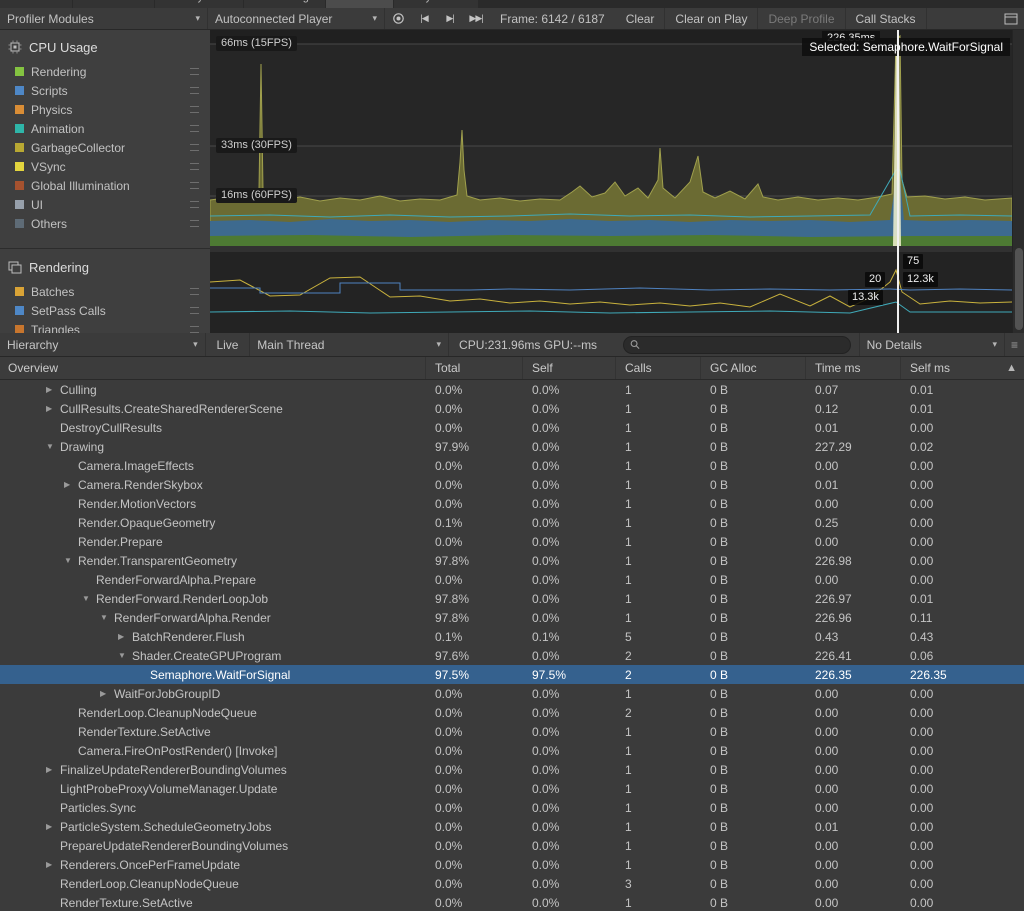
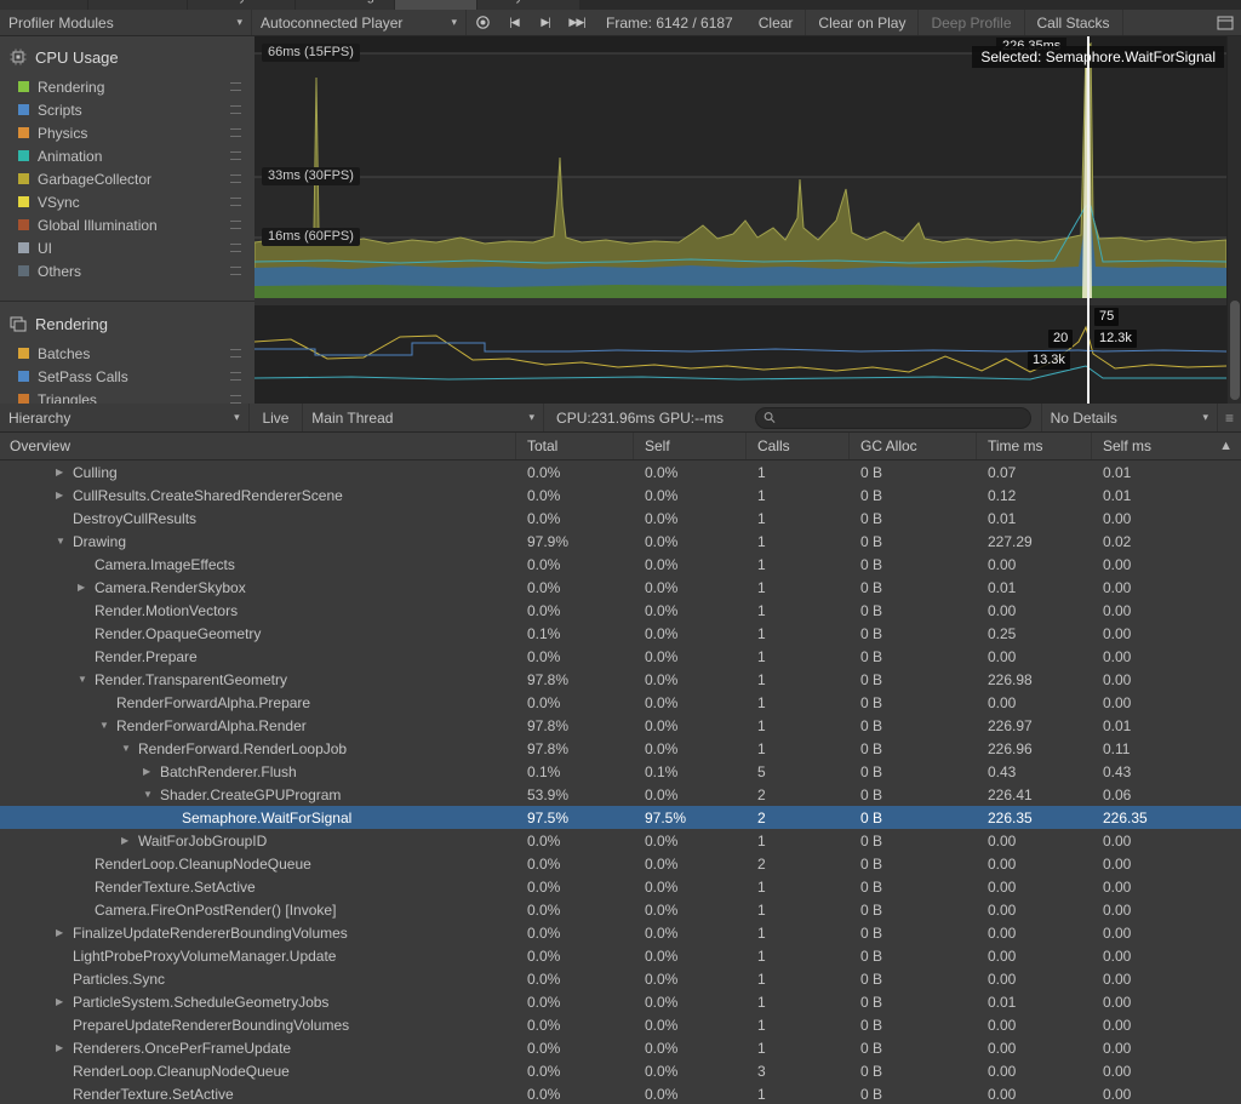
  Profiler Modules
  ▾
  Autoconnected Player
  ▾
  |◀
  ▶|
  ▶▶|
  Frame: 6142 / 6187
  Clear
  Clear on Play
  Deep Profile
  Call Stacks
  CPU Usage
  Rendering
  Scripts
  Physics
  Animation
  GarbageCollector
  VSync
  Global Illumination
  UI
  Others
  Rendering
  Batches
  SetPass Calls
  Triangles
  66ms (15FPS)
  33ms (30FPS)
  16ms (60FPS)
  Selected: Semahore.WaitForSignal
  75
  20
  12.3k
  13.3k
  Hierarchy
  ▾
  Live
  Main Thread
  ▾
  CPU:231.96ms GPU:--ms
  No Details
  ▾
  ≡
  Overview
  Total
  Self
  Calls
  GC Alloc
  Time ms
  Self ms
  ▲
  ▶
  Culling
  0.0%
  0.0%
  1
  0 B
  0.07
  0.01
  ▶
  CullResults.CreateSharedRendererScene
  0.0%
  0.0%
  1
  0 B
  0.12
  0.01
  DestroyCullResults
  0.0%
  0.0%
  1
  0 B
  0.01
  0.00
  ▼
  Drawing
  97.9%
  0.0%
  1
  0 B
  227.29
  0.02
  Camera.ImageEffects
  0.0%
  0.0%
  1
  0 B
  0.00
  0.00
  ▶
  Camera.RenderSkybox
  0.0%
  0.0%
  1
  0 B
  0.01
  0.00
  Render.MotionVectors
  0.0%
  0.0%
  1
  0 B
  0.00
  0.00
  Render.OpaqueGeometry
  0.1%
  0.0%
  1
  0 B
  0.25
  0.00
  Render.Prepare
  0.0%
  0.0%
  1
  0 B
  0.00
  0.00
  ▼
  Render.TransparentGeometry
  97.8%
  0.0%
  1
  0 B
  226.98
  0.00
  RenderForwardAlpha.Prepare
  0.0%
  0.0%
  1
  0 B
  0.00
  0.00
  ▼
- RenderForward.RenderLoopJob
+ RenderForwardAlpha.Render
  97.8%
  0.0%
  1
  0 B
  226.97
  0.01
  ▼
- RenderForwardAlpha.Render
+ RenderForward.RenderLoopJob
  97.8%
  0.0%
  1
  0 B
  226.96
  0.11
  ▶
  BatchRenderer.Flush
  0.1%
  0.1%
  5
  0 B
  0.43
  0.43
  ▼
  Shader.CreateGPUProgram
- 97.6%
+ 53.9%
  0.0%
  2
  0 B
  226.41
  0.06
  Semaphore.WaitForSignal
  97.5%
  97.5%
  2
  0 B
  226.35
  226.35
  ▶
  WaitForJobGroupID
  0.0%
  0.0%
  1
  0 B
  0.00
  0.00
  RenderLoop.CleanupNodeQueue
  0.0%
  0.0%
  2
  0 B
  0.00
  0.00
  RenderTexture.SetActive
  0.0%
  0.0%
  1
  0 B
  0.00
  0.00
  Camera.FireOnPostRender() [Invoke]
  0.0%
  0.0%
  1
  0 B
  0.00
  0.00
  ▶
  FinalizeUpdateRendererBoundingVolumes
  0.0%
  0.0%
  1
  0 B
  0.00
  0.00
  LightProbeProxyVolumeManager.Update
  0.0%
  0.0%
  1
  0 B
  0.00
  0.00
  Particles.Sync
  0.0%
  0.0%
  1
  0 B
  0.00
  0.00
  ▶
  ParticleSystem.ScheduleGeometryJobs
  0.0%
  0.0%
  1
  0 B
  0.01
  0.00
  PrepareUpdateRendererBoundingVolumes
  0.0%
  0.0%
  1
  0 B
  0.00
  0.00
  ▶
  Renderers.OncePerFrameUpdate
  0.0%
  0.0%
  1
  0 B
  0.00
  0.00
  RenderLoop.CleanupNodeQueue
  0.0%
  0.0%
  3
  0 B
  0.00
  0.00
  RenderTexture.SetActive
  0.0%
  0.0%
  1
  0 B
  0.00
  0.00
